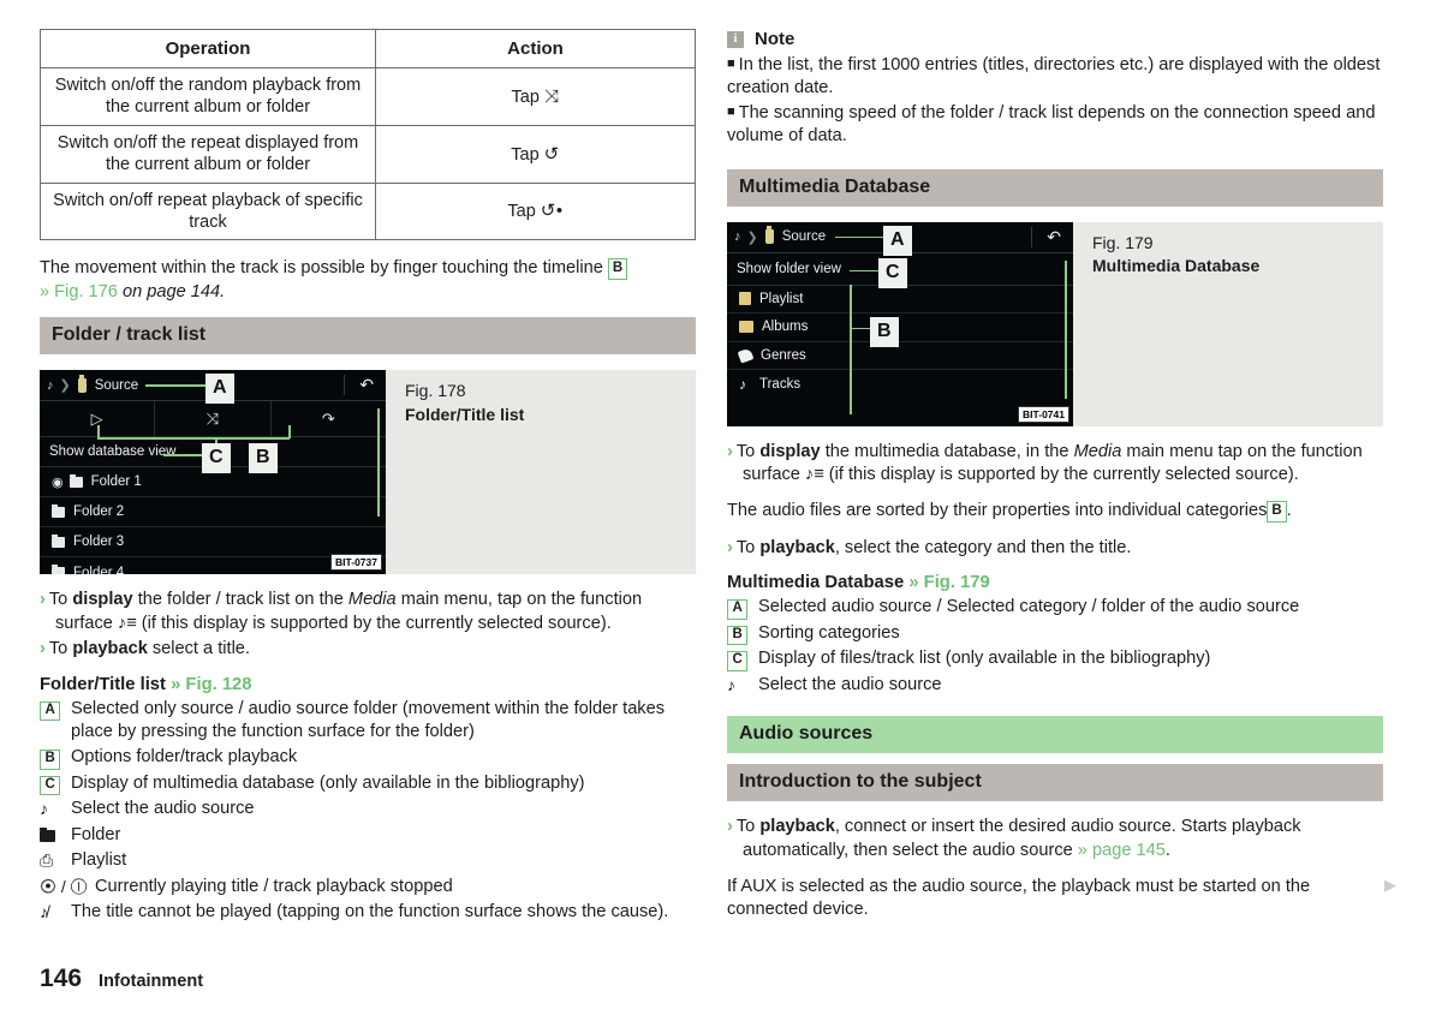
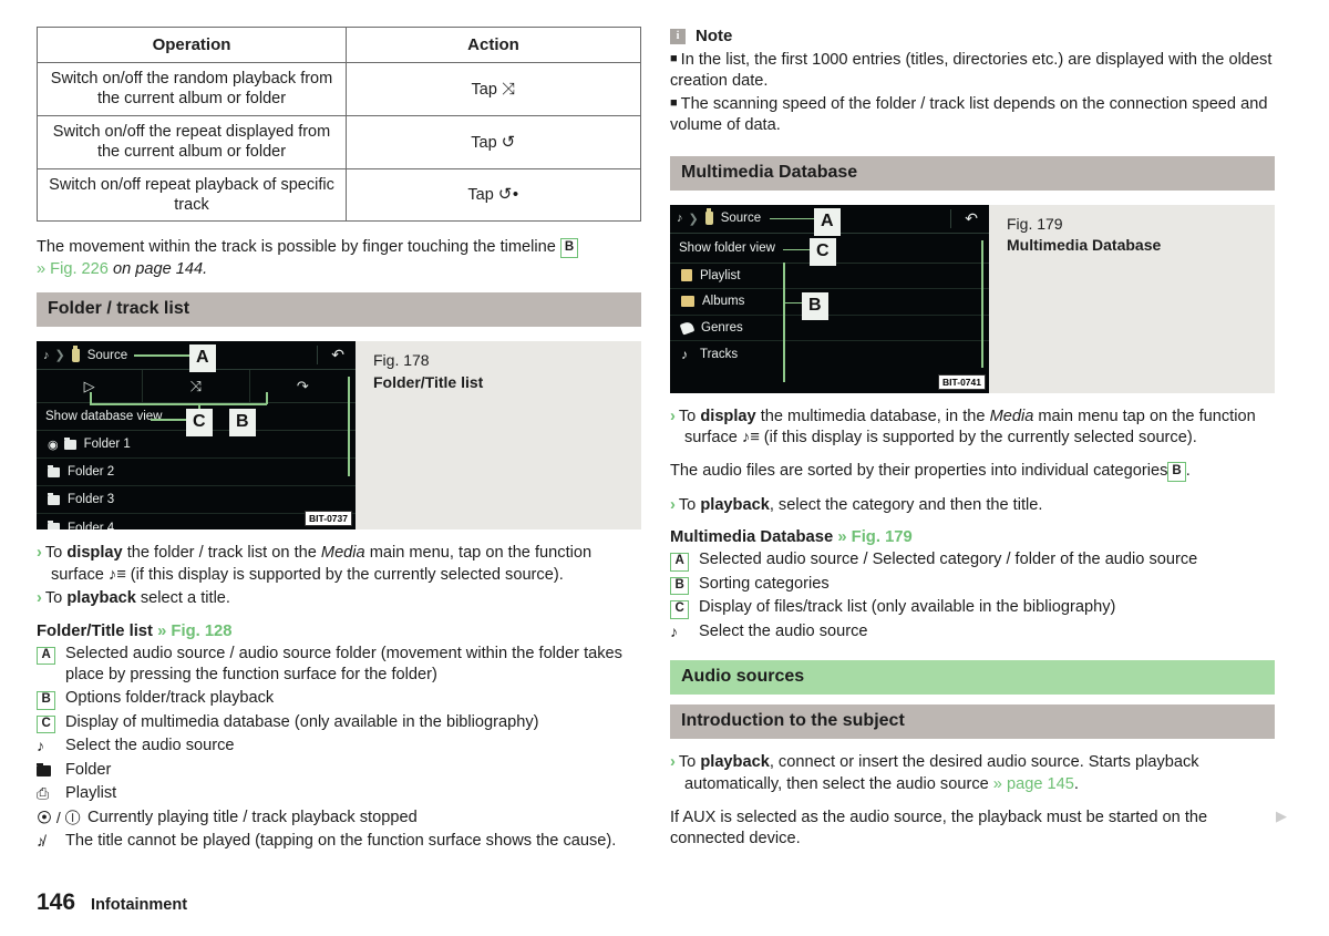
  Operation	Action
  Switch on/off the random playback from the current album or folder	Tap ⤨
  Switch on/off the repeat displayed from the current album or folder	Tap ↺
  Switch on/off repeat playback of specific track	Tap ↺•
  The movement within the track is possible by finger touching the timeline B
- » Fig. 176 on page 144.
+ » Fig. 226 on page 144.
  Folder / track list
  ♪
  ❯
  Source
  ↶
  ▷
  ⤨
  ↷
  Show database view
  ◉
  Folder 1
  Folder 2
  Folder 3
  Folder 4
  A
  B
  C
  BIT-0737
  Fig. 178
  Folder/Title list
  › To display the folder / track list on the Media main menu, tap on the function surface ♪≡ (if this display is supported by the currently selected source).
  › To playback select a title.
  Folder/Title list » Fig. 128
  A
- Selected only source / audio source folder (movement within the folder takes place by pressing the function surface for the folder)
+ Selected audio source / audio source folder (movement within the folder takes place by pressing the function surface for the folder)
  B
  Options folder/track playback
  C
  Display of multimedia database (only available in the bibliography)
  ♪
  Select the audio source
  Folder
  ⎙
  Playlist
  ⦿ / Ⓘ
  Currently playing title / track playback stopped
  ♪̸
  The title cannot be played (tapping on the function surface shows the cause).
  i
  Note
  ■ In the list, the first 1000 entries (titles, directories etc.) are displayed with the oldest creation date.
  ■ The scanning speed of the folder / track list depends on the connection speed and volume of data.
  Multimedia Database
  ♪
  ❯
  Source
  ↶
  Show folder view
  Playlist
  Albums
  Genres
  ♪
  Tracks
  A
  C
  B
  BIT-0741
  Fig. 179
  Multimedia Database
  › To display the multimedia database, in the Media main menu tap on the function surface ♪≡ (if this display is supported by the currently selected source).
  The audio files are sorted by their properties into individual categories B .
  › To playback, select the category and then the title.
  Multimedia Database » Fig. 179
  A
  Selected audio source / Selected category / folder of the audio source
  B
  Sorting categories
  C
  Display of files/track list (only available in the bibliography)
  ♪
  Select the audio source
  Audio sources
  Introduction to the subject
  › To playback, connect or insert the desired audio source. Starts playback automatically, then select the audio source » page 145.
  If AUX is selected as the audio source, the playback must be started on the connected device.
  ▶
  146
  Infotainment
